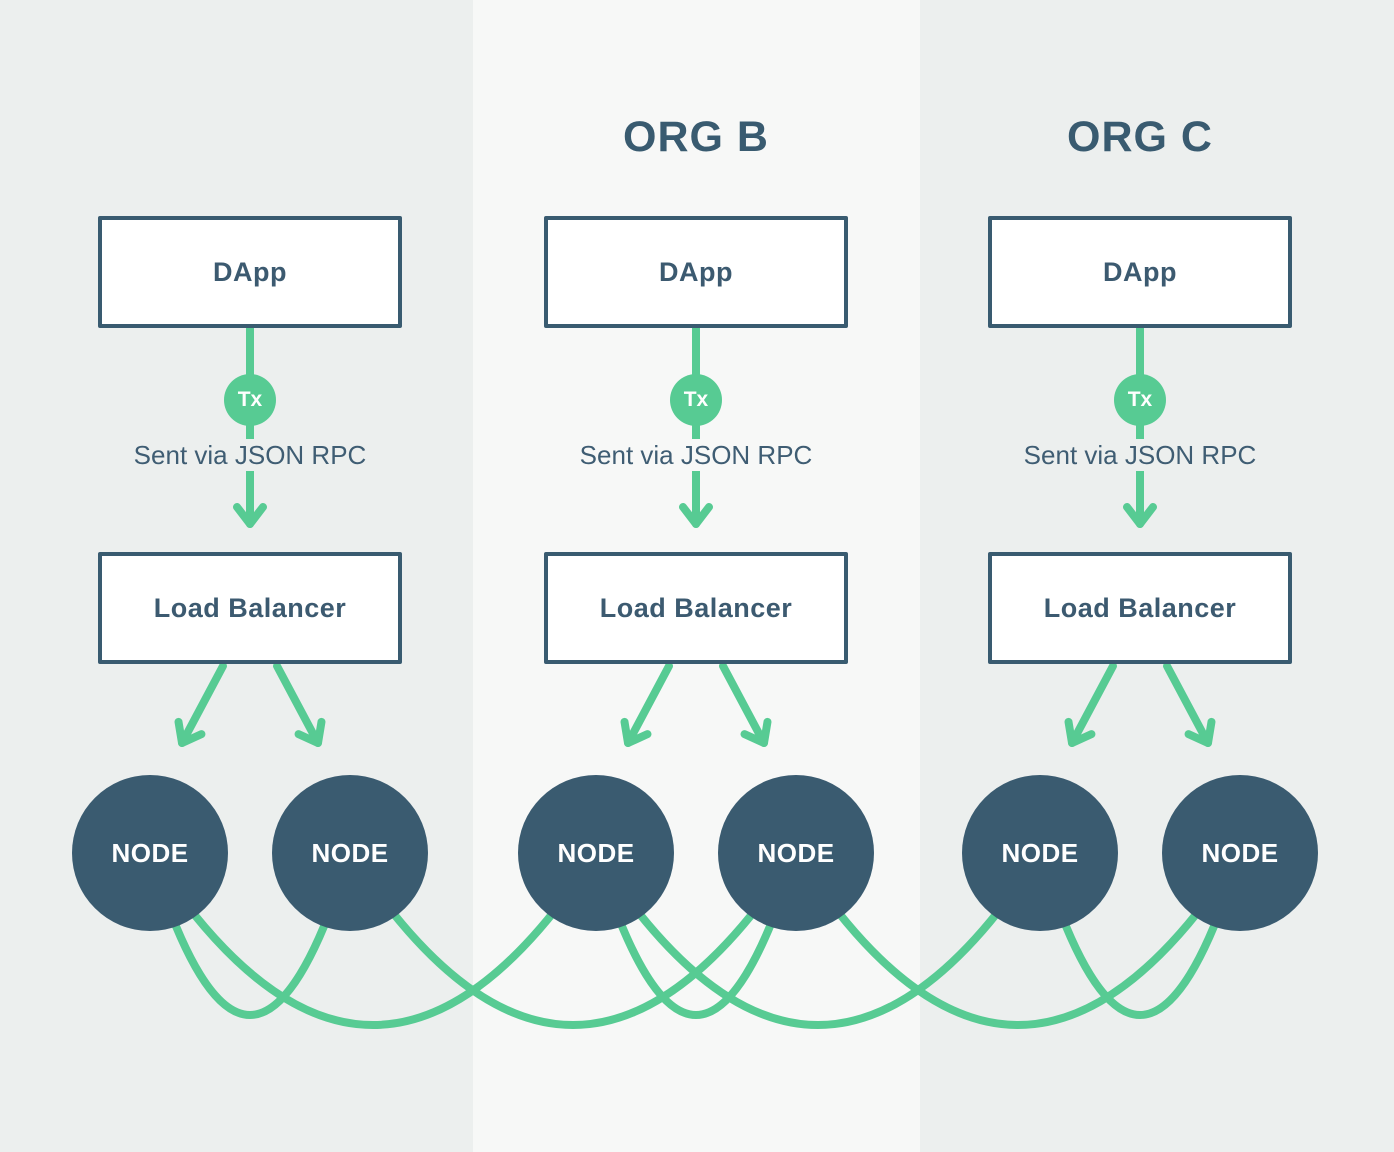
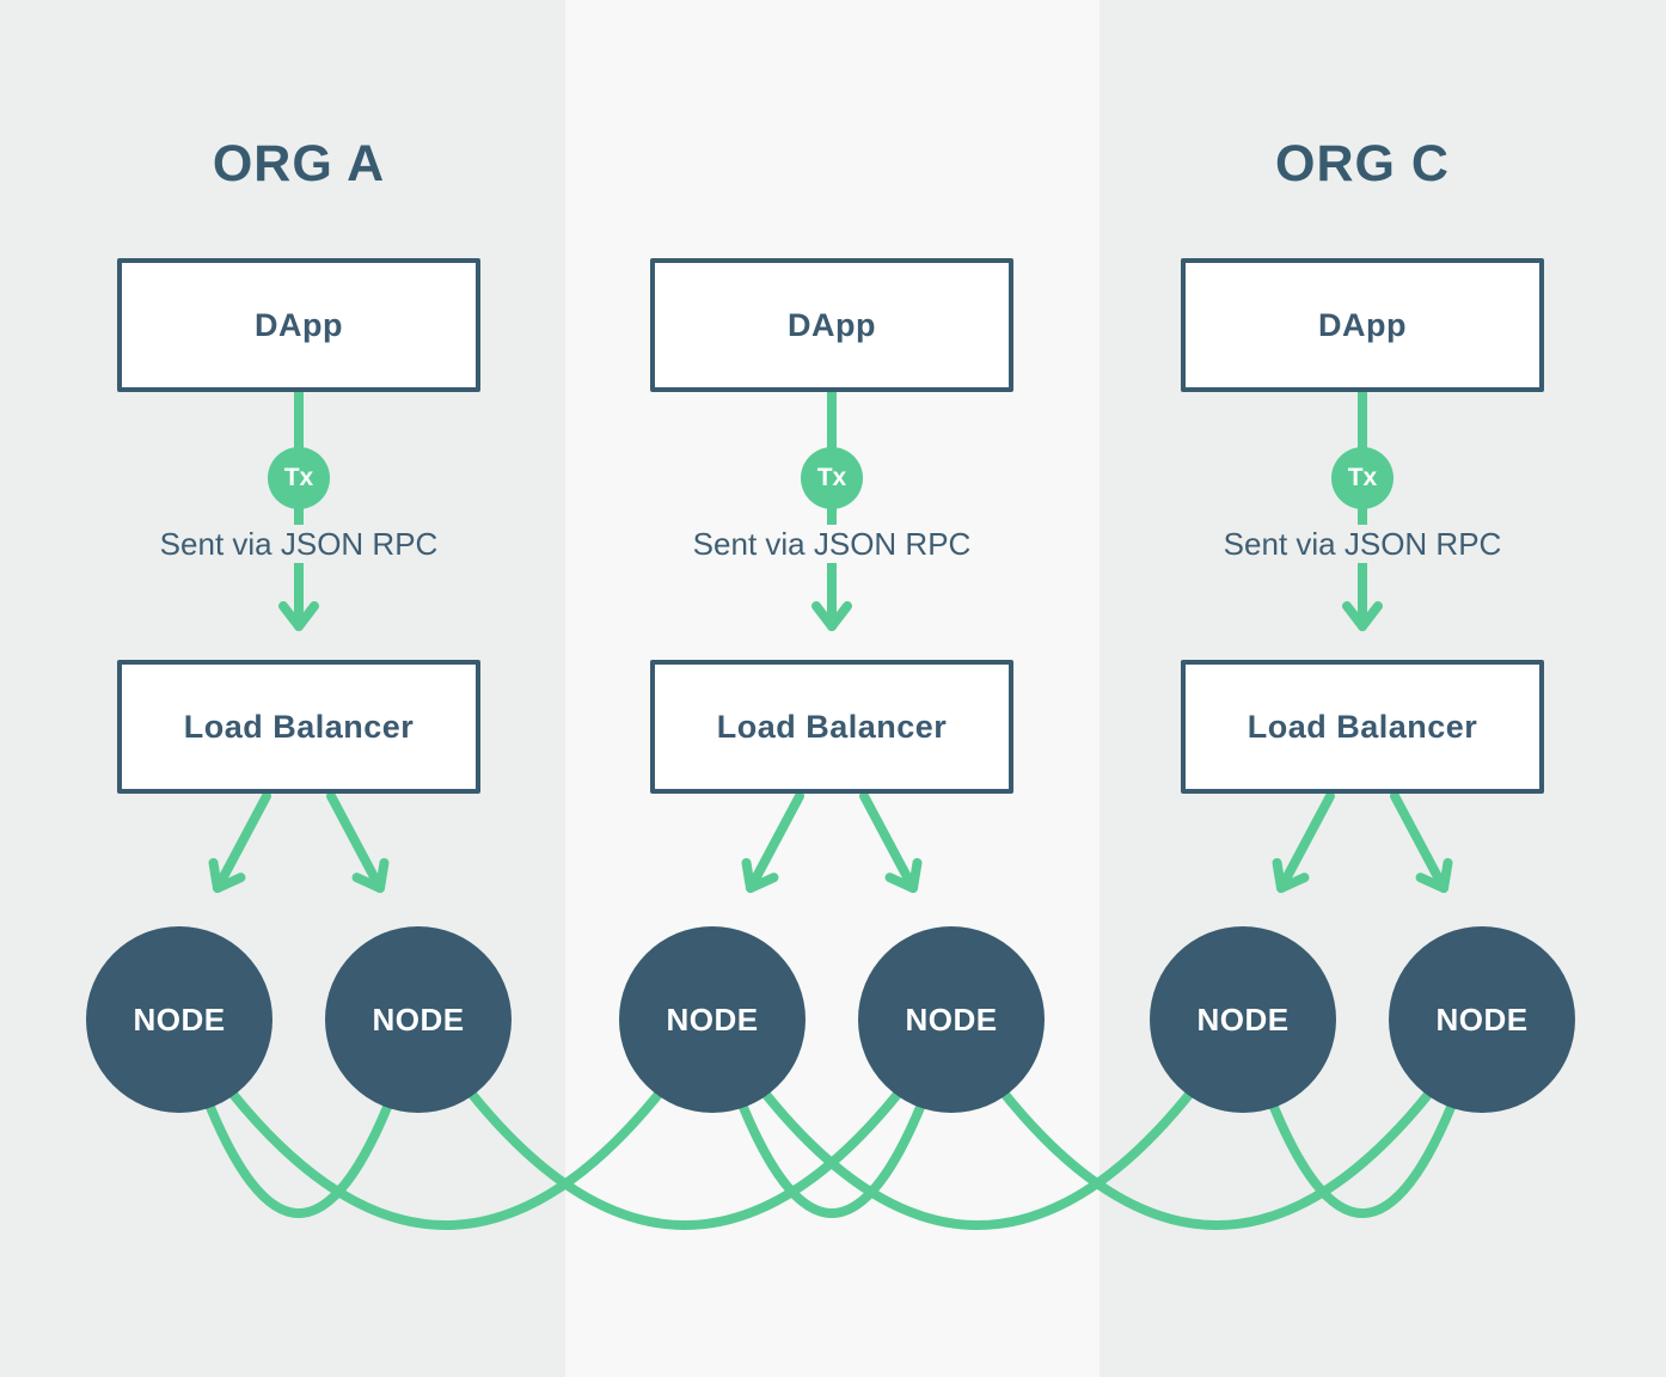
+ ORG A
  DApp
  Tx
  Sent via JSON RPC
  Load Balancer
  NODE
  NODE
- ORG B
  DApp
  Tx
  Sent via JSON RPC
  Load Balancer
  NODE
  NODE
  ORG C
  DApp
  Tx
  Sent via JSON RPC
  Load Balancer
  NODE
  NODE
